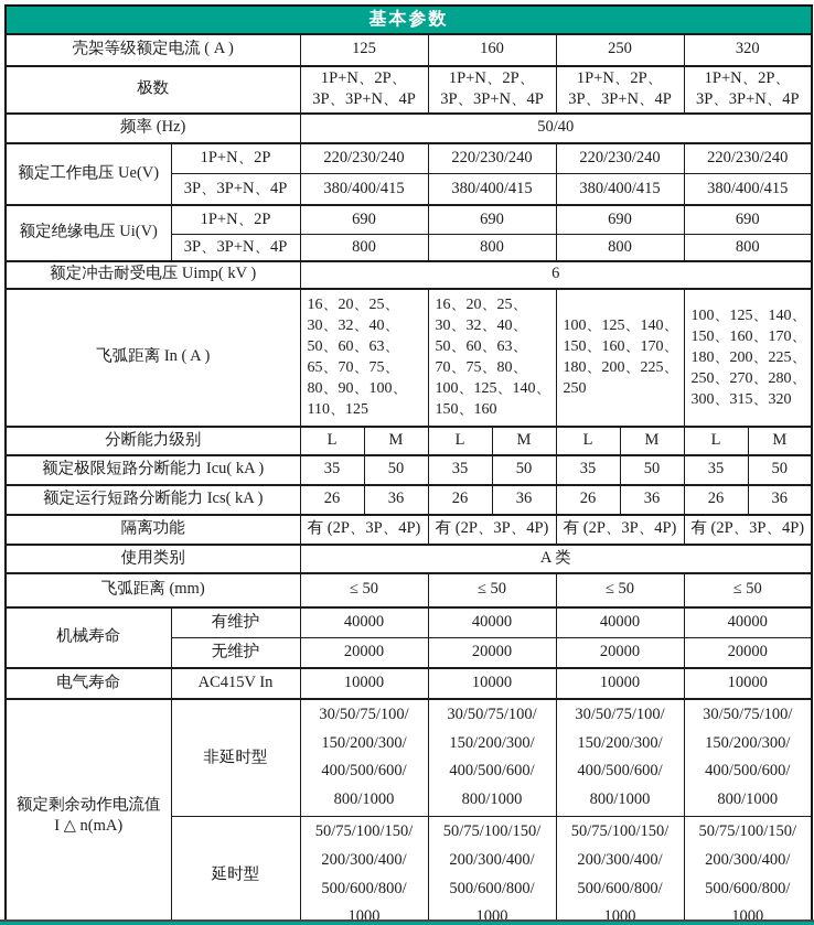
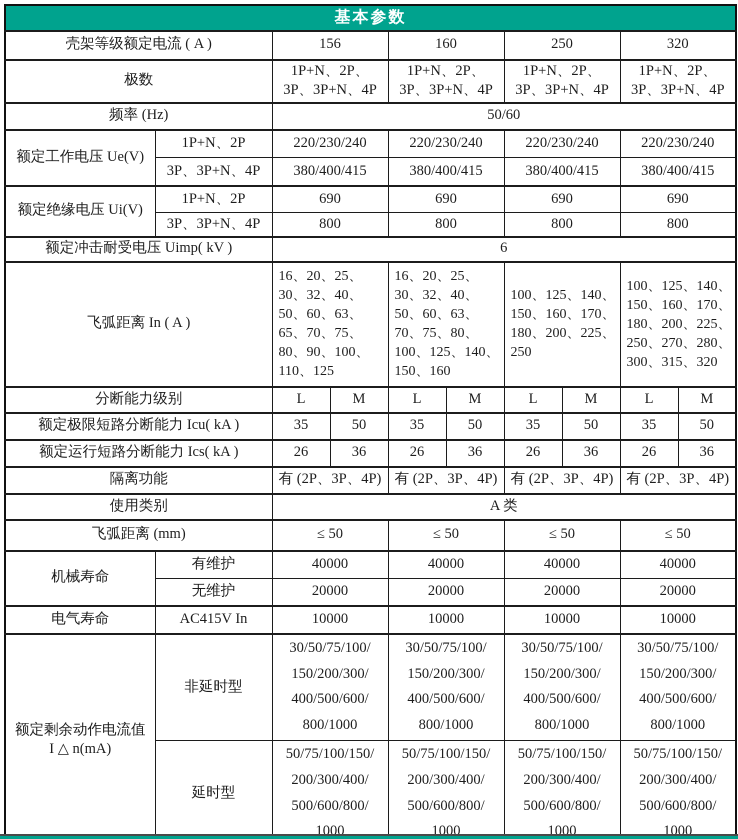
  基本参数
- 壳架等级额定电流 ( A )	125	160	250	320
+ 壳架等级额定电流 ( A )	156	160	250	320
  极数	1P+N、2P、 3P、3P+N、4P	1P+N、2P、 3P、3P+N、4P	1P+N、2P、 3P、3P+N、4P	1P+N、2P、 3P、3P+N、4P
- 频率 (Hz)	50/40
+ 频率 (Hz)	50/60
  额定工作电压 Ue(V)	1P+N、2P	220/230/240	220/230/240	220/230/240	220/230/240
  3P、3P+N、4P	380/400/415	380/400/415	380/400/415	380/400/415
  额定绝缘电压 Ui(V)	1P+N、2P	690	690	690	690
  3P、3P+N、4P	800	800	800	800
  额定冲击耐受电压 Uimp( kV )	6
  飞弧距离 In ( A )	16、20、25、 30、32、40、 50、60、63、 65、70、75、 80、90、100、 110、125	16、20、25、 30、32、40、 50、60、63、 70、75、80、 100、125、140、 150、160	100、125、140、 150、160、170、 180、200、225、 250	100、125、140、 150、160、170、 180、200、225、 250、270、280、 300、315、320
  分断能力级别	L	M	L	M	L	M	L	M
  额定极限短路分断能力 Icu( kA )	35	50	35	50	35	50	35	50
  额定运行短路分断能力 Ics( kA )	26	36	26	36	26	36	26	36
  隔离功能	有 (2P、3P、4P)	有 (2P、3P、4P)	有 (2P、3P、4P)	有 (2P、3P、4P)
  使用类别	A 类
  飞弧距离 (mm)	≤ 50	≤ 50	≤ 50	≤ 50
  机械寿命	有维护	40000	40000	40000	40000
  无维护	20000	20000	20000	20000
  电气寿命	AC415V In	10000	10000	10000	10000
  额定剩余动作电流值 I △ n(mA)	非延时型	30/50/75/100/ 150/200/300/ 400/500/600/ 800/1000	30/50/75/100/ 150/200/300/ 400/500/600/ 800/1000	30/50/75/100/ 150/200/300/ 400/500/600/ 800/1000	30/50/75/100/ 150/200/300/ 400/500/600/ 800/1000
  延时型	50/75/100/150/ 200/300/400/ 500/600/800/ 1000	50/75/100/150/ 200/300/400/ 500/600/800/ 1000	50/75/100/150/ 200/300/400/ 500/600/800/ 1000	50/75/100/150/ 200/300/400/ 500/600/800/ 1000
